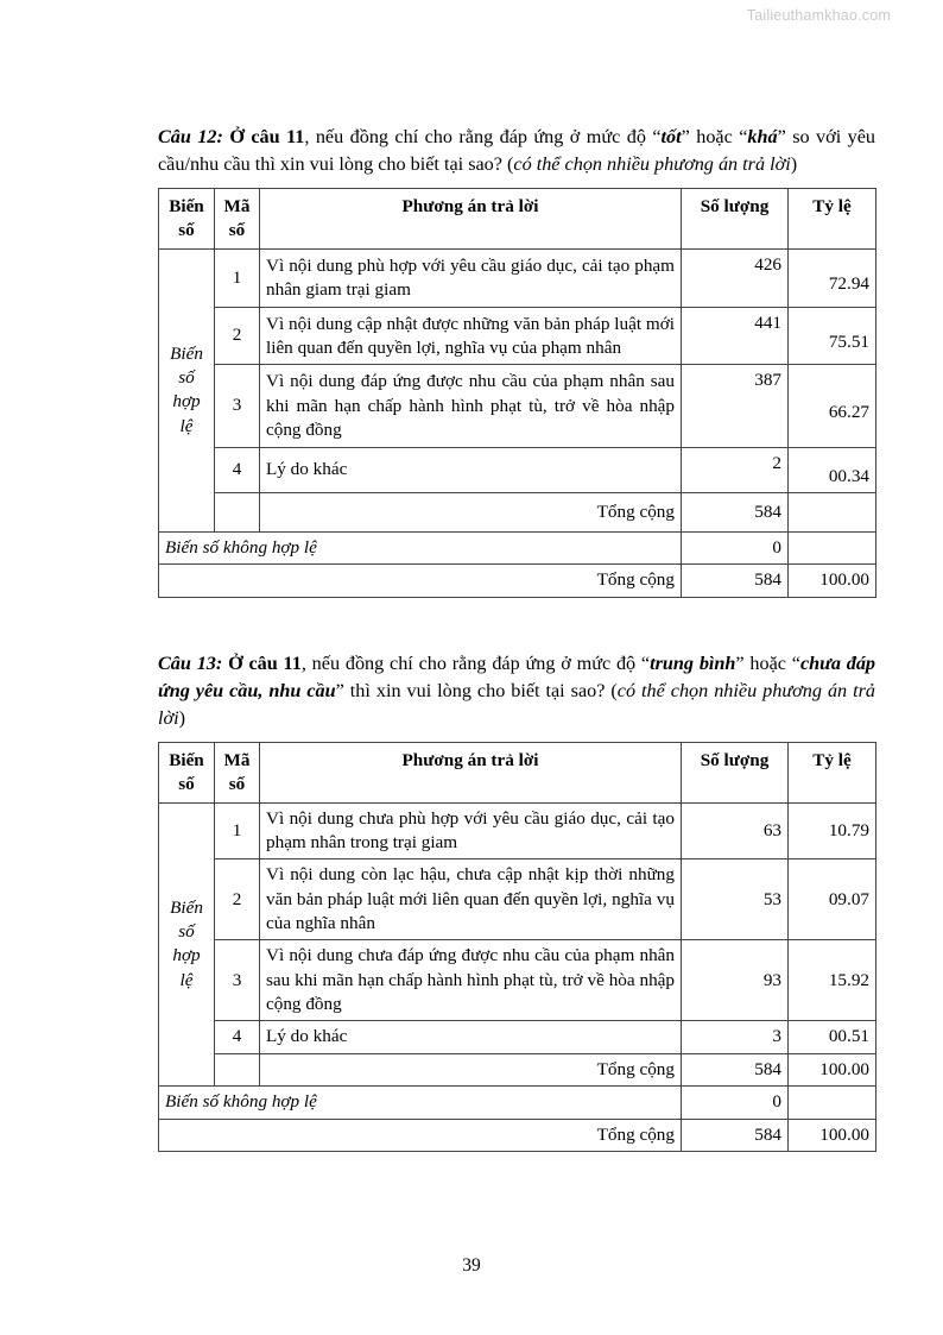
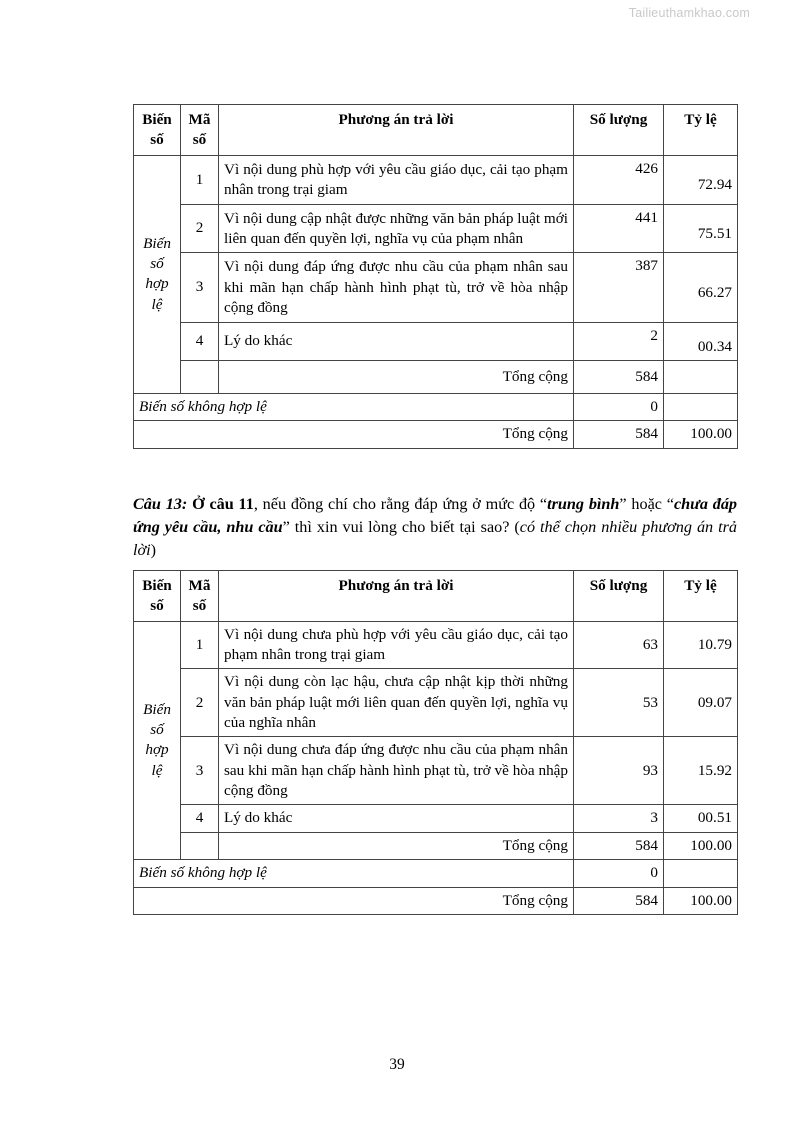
  Tailieuthamkhao.com
- Câu 12: Ở câu 11, nếu đồng chí cho rằng đáp ứng ở mức độ “tốt” hoặc “khá” so với yêu cầu/nhu cầu thì xin vui lòng cho biết tại sao? (có thể chọn nhiều phương án trả lời)
  Biến số	Mã số	Phương án trả lời	Số lượng	Tỷ lệ
- Biến số hợp lệ	1	Vì nội dung phù hợp với yêu cầu giáo dục, cải tạo phạm nhân giam trại giam	426	72.94
+ Biến số hợp lệ	1	Vì nội dung phù hợp với yêu cầu giáo dục, cải tạo phạm nhân trong trại giam	426	72.94
  2	Vì nội dung cập nhật được những văn bản pháp luật mới liên quan đến quyền lợi, nghĩa vụ của phạm nhân	441	75.51
  3	Vì nội dung đáp ứng được nhu cầu của phạm nhân sau khi mãn hạn chấp hành hình phạt tù, trở về hòa nhập cộng đồng	387	66.27
  4	Lý do khác	2	00.34
  	Tổng cộng	584
  Biến số không hợp lệ	0
  Tổng cộng	584	100.00
  Câu 13: Ở câu 11, nếu đồng chí cho rằng đáp ứng ở mức độ “trung bình” hoặc “chưa đáp ứng yêu cầu, nhu cầu” thì xin vui lòng cho biết tại sao? (có thể chọn nhiều phương án trả lời)
  Biến số	Mã số	Phương án trả lời	Số lượng	Tỷ lệ
  Biến số hợp lệ	1	Vì nội dung chưa phù hợp với yêu cầu giáo dục, cải tạo phạm nhân trong trại giam	63	10.79
  2	Vì nội dung còn lạc hậu, chưa cập nhật kịp thời những văn bản pháp luật mới liên quan đến quyền lợi, nghĩa vụ của nghĩa nhân	53	09.07
  3	Vì nội dung chưa đáp ứng được nhu cầu của phạm nhân sau khi mãn hạn chấp hành hình phạt tù, trở về hòa nhập cộng đồng	93	15.92
  4	Lý do khác	3	00.51
  	Tổng cộng	584	100.00
  Biến số không hợp lệ	0
  Tổng cộng	584	100.00
  39
